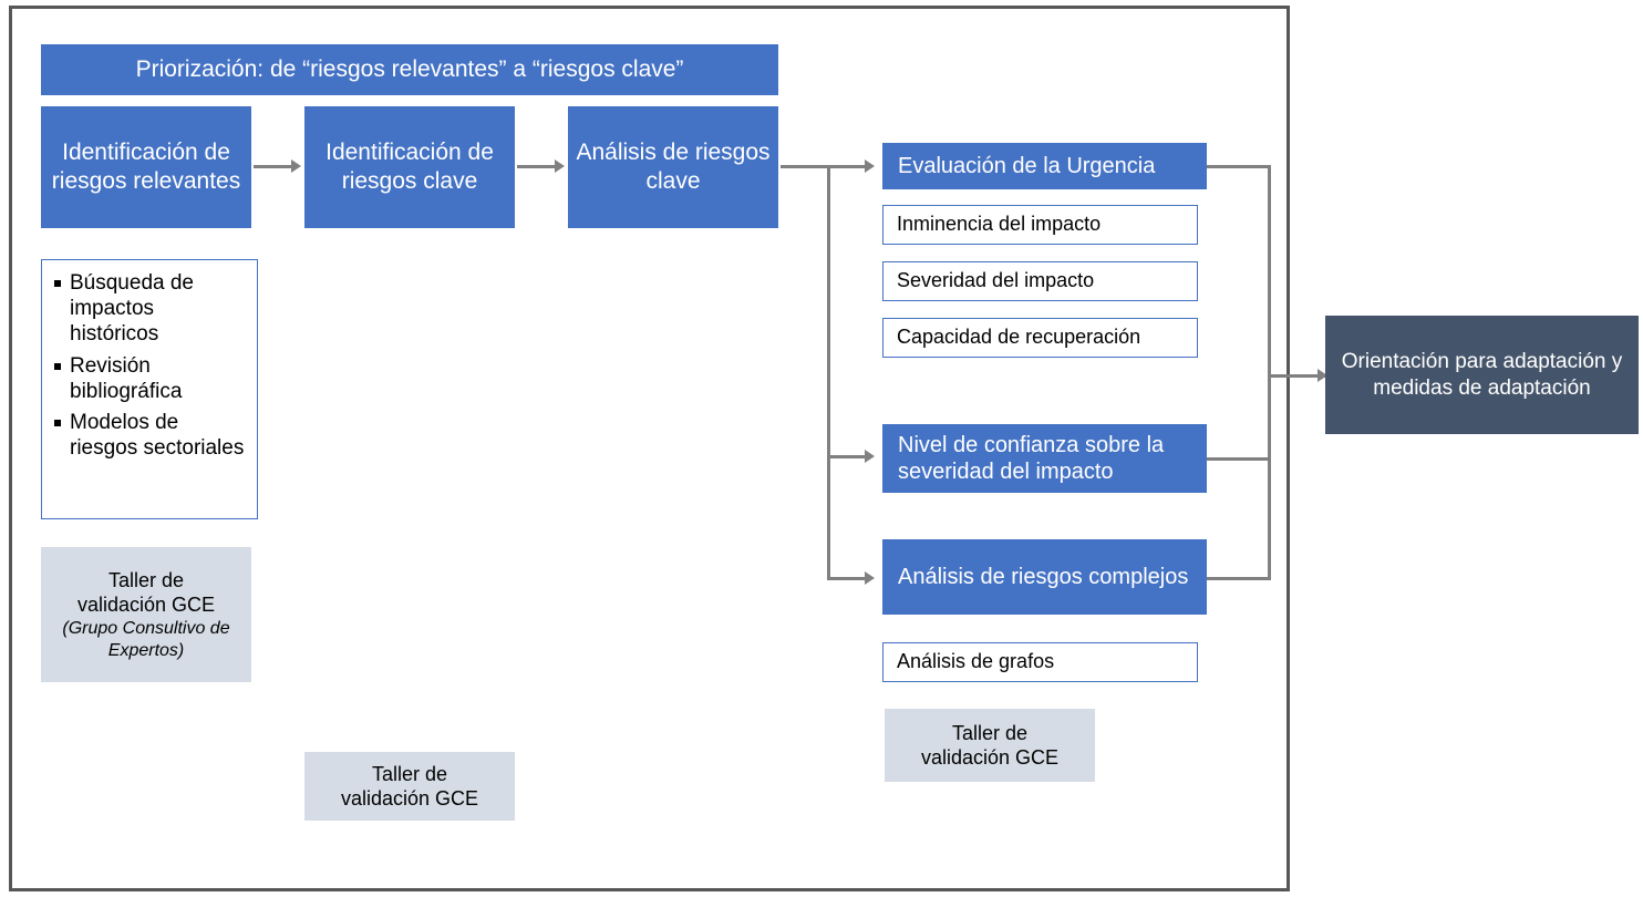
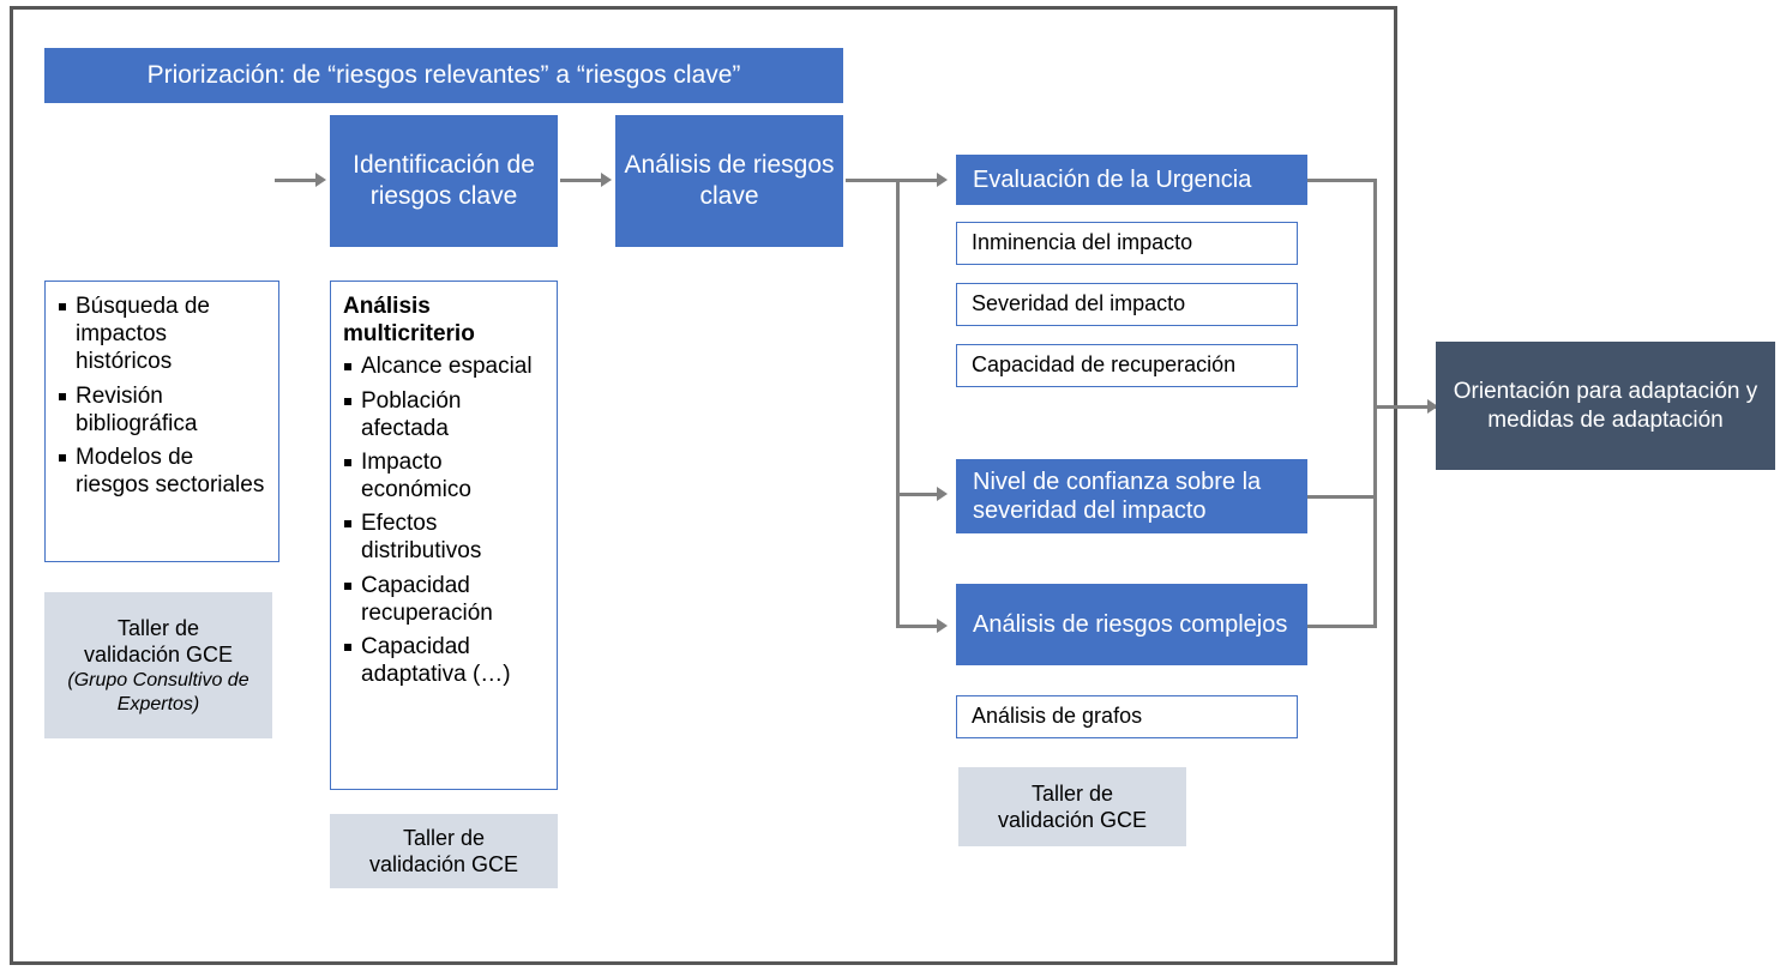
  Priorización: de “riesgos relevantes” a “riesgos clave”
- Identificación de riesgos relevantes
  Identificación de riesgos clave
  Análisis de riesgos clave
  Búsqueda de impactos históricos
  Revisión bibliográfica
  Modelos de riesgos sectoriales
  Taller de
  validación GCE
  (Grupo Consultivo de Expertos)
+ Análisis multicriterio
+ Alcance espacial
+ Población afectada
+ Impacto económico
+ Efectos distributivos
+ Capacidad recuperación
+ Capacidad adaptativa (…)
  Taller de
  validación GCE
  Evaluación de la Urgencia
  Inminencia del impacto
  Severidad del impacto
  Capacidad de recuperación
  Nivel de confianza sobre la severidad del impacto
  Análisis de riesgos complejos
  Análisis de grafos
  Taller de
  validación GCE
  Orientación para adaptación y medidas de adaptación
